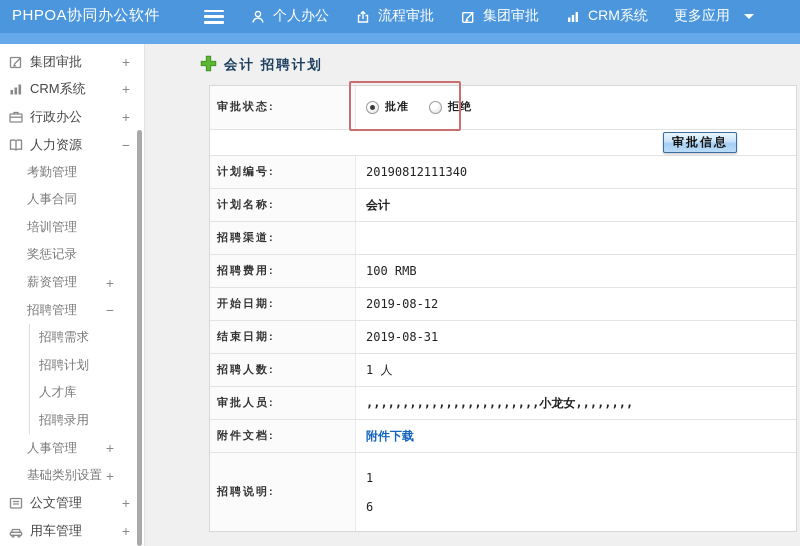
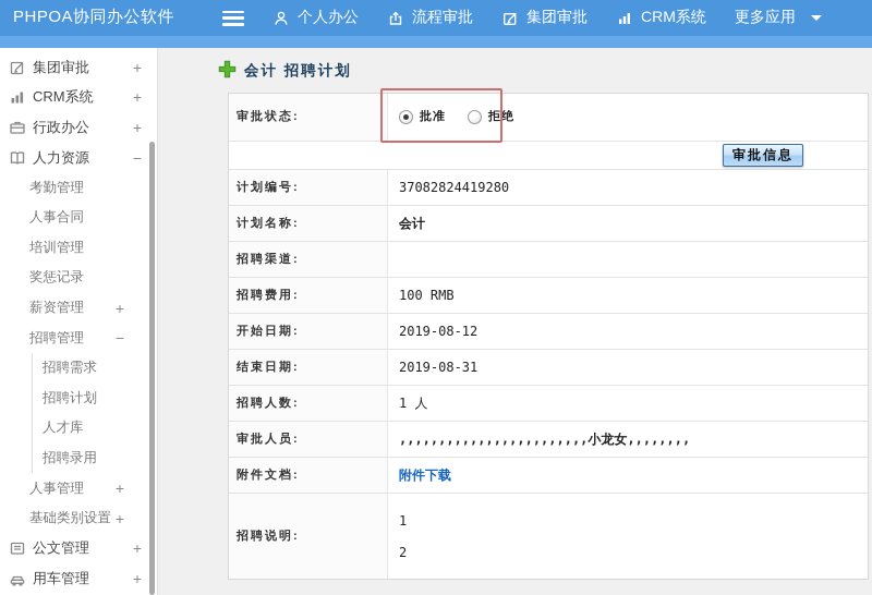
  PHPOA协同办公软件
  个人办公
  流程审批
  集团审批
  CRM系统
  更多应用
  集团审批
  +
  CRM系统
  +
  行政办公
  +
  人力资源
  −
  考勤管理
  人事合同
  培训管理
  奖惩记录
  薪资管理
  +
  招聘管理
  −
  招聘需求
  招聘计划
  人才库
  招聘录用
  人事管理
  +
  基础类别设置
  +
  公文管理
  +
  用车管理
  +
  会计 招聘计划
  审批状态:
  批准
  拒绝
  审批信息
  计划编号:
- 20190812111340
+ 37082824419280
  计划名称:
  会计
  招聘渠道:
  招聘费用:
  100 RMB
  开始日期:
  2019-08-12
  结束日期:
  2019-08-31
  招聘人数:
  1 人
  审批人员:
  ,,,,,,,,,,,,,,,,,,,,,,,,小龙女,,,,,,,,
  附件文档:
  附件下载
  招聘说明:
  1
- 6
+ 2
